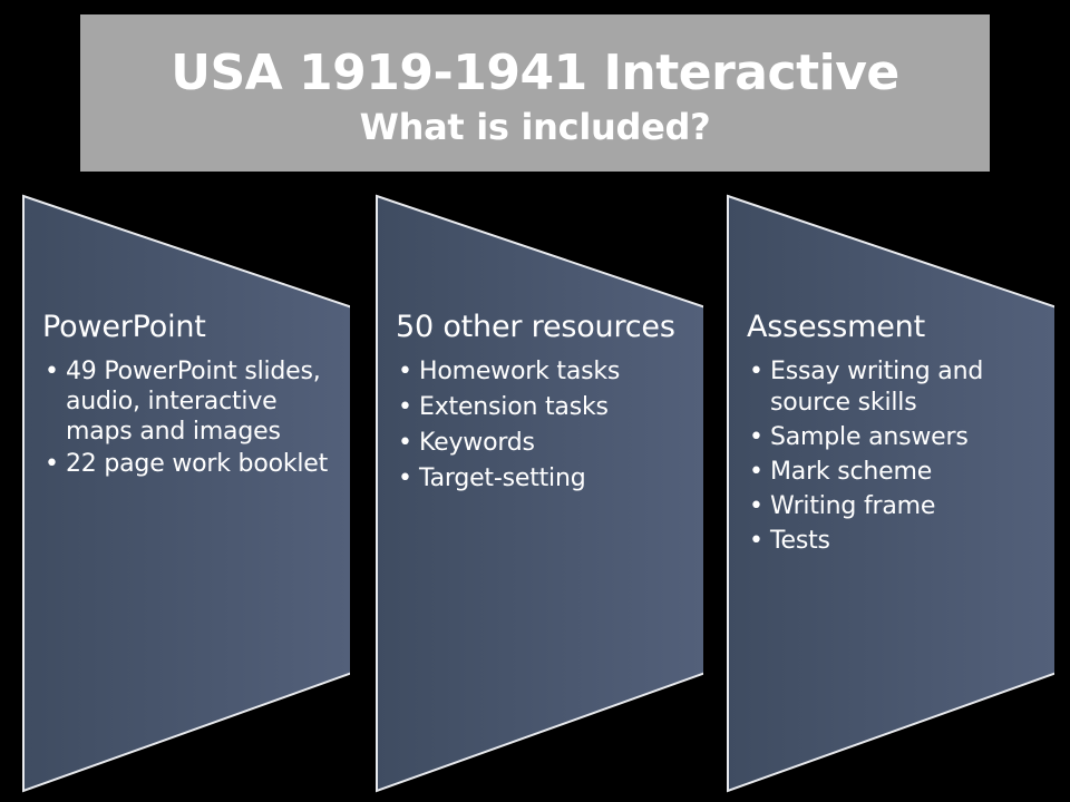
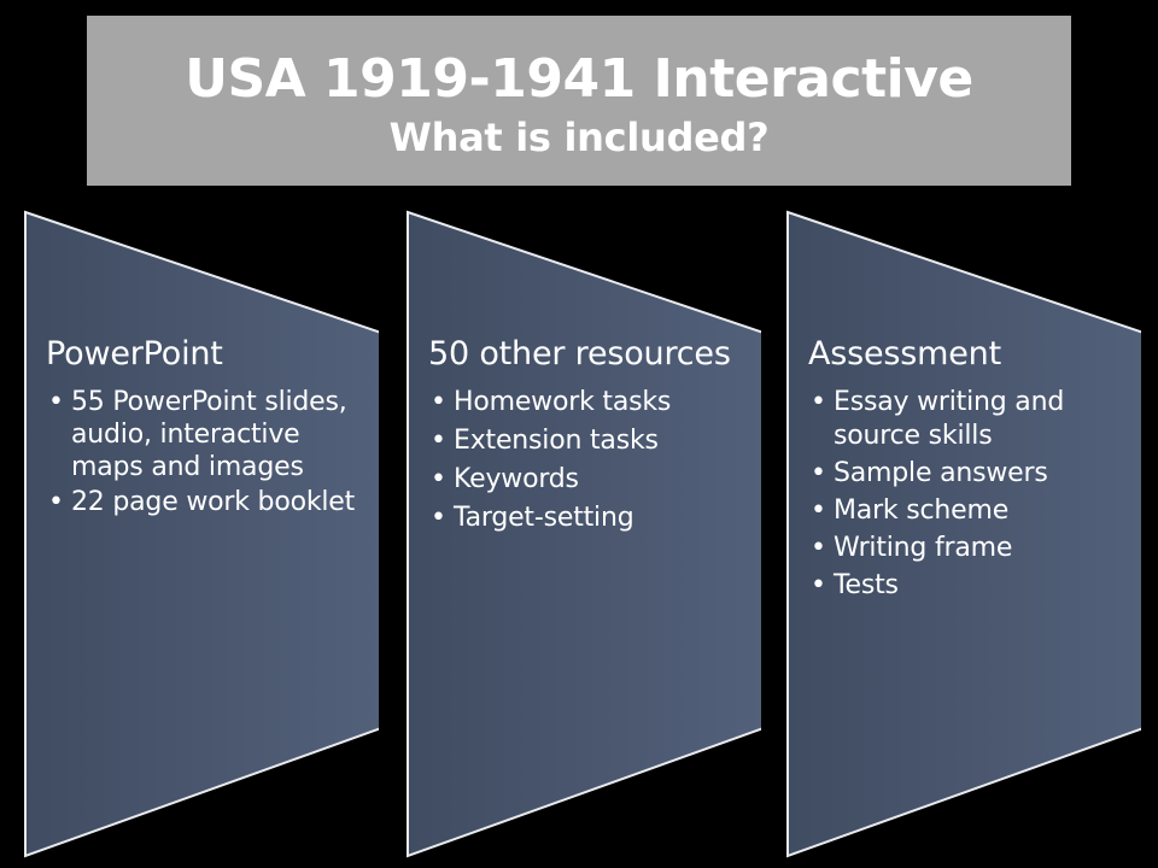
  USA 1919-1941 Interactive
  What is included?
  PowerPoint
  •
- 49 PowerPoint slides, audio, interactive maps and images
+ 55 PowerPoint slides, audio, interactive maps and images
  •
  22 page work booklet
  50 other resources
  •
  Homework tasks
  •
  Extension tasks
  •
  Keywords
  •
  Target-setting
  Assessment
  •
  Essay writing and source skills
  •
  Sample answers
  •
  Mark scheme
  •
  Writing frame
  •
  Tests
